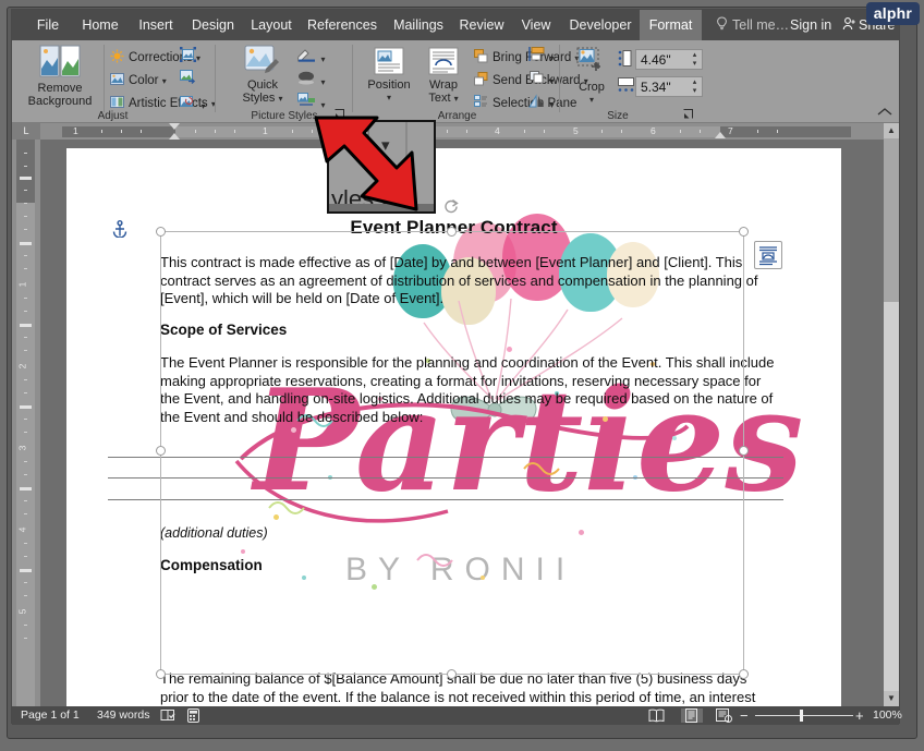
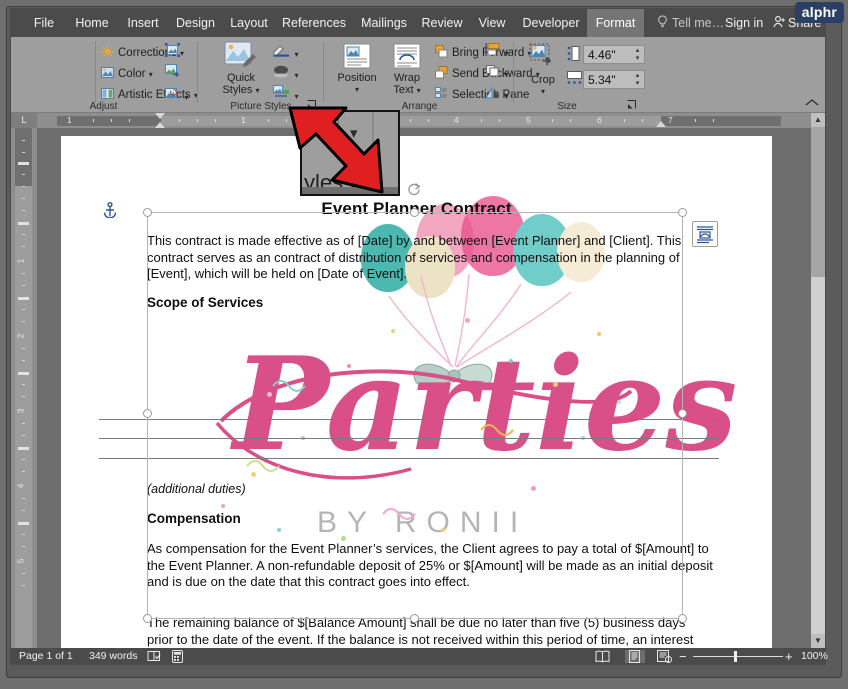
  File
  Home
  Insert
  Design
  Layout
  References
  Mailings
  Review
  View
  Developer
  Format
  Tell me…
  Sign in
  Share
  alphr
- Remove
- Background
  Correctio ▾
  Color ▾
  Artistic Efcts ▾
  ▾
  Adjust
  Quick
  Styles ▾
  ▾
  ▾
  ▾
  Picture Styles
  Position
  ▾
  Wrap
  Text ▾
  Bringrward ▾
  Send Bckward ▾
  Selecti Pne
  ▾
  ▾
  ▾
  Arrange
  Crop
  ▾
  4.46"
  5.34"
  Size
  L
  1
  1
  4
  5
  6
  7
  Parties
  BY RONII
  Event Planer Contract
- This contract is made effective as of [Date] by and between [Event Planner] and [Client]. This contract serves as an agreement of distribution of services and compensation in the planning of [Event], which will be held on [Date of Event].
+ This contract is made effective as of [Date] by and between [Event Planner] and [Client]. This contract serves as an contract of distribution of services and compensation in the planning of [Event], which will be held on [Date of Event].
  Scope of Services
- The Event Planner is responsible for the planning and coordination of the Event. This shall include making appropriate reservations, creating a format for invitations, reserving necessary space for the Event, and handling on-site logistics. Additional duties may be required based on the nature of the Event and should be described below:
  (additional duties)
  Compensation
+ As compensation for the Event Planner’s services, the Client agrees to pay a total of $[Amount] to the Event Planner. A non-refundable deposit of 25% or $[Amount] will be made as an initial deposit and is due on the date that this contract goes into effect.
  ▲
  ▼
  ▾
  yle
  Page 1 of 1
  349 words
  −
  +
  100%
